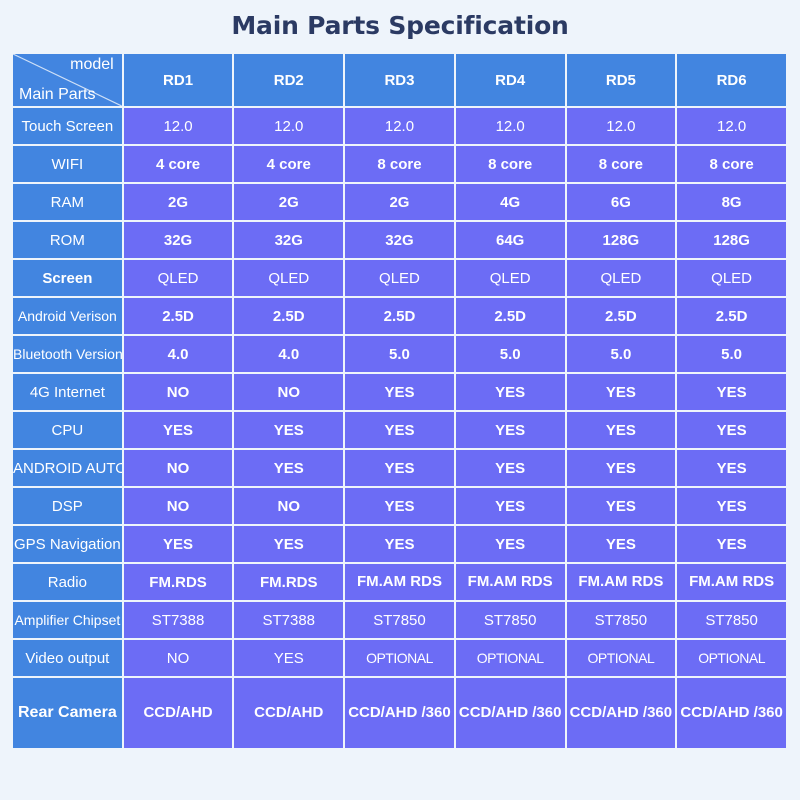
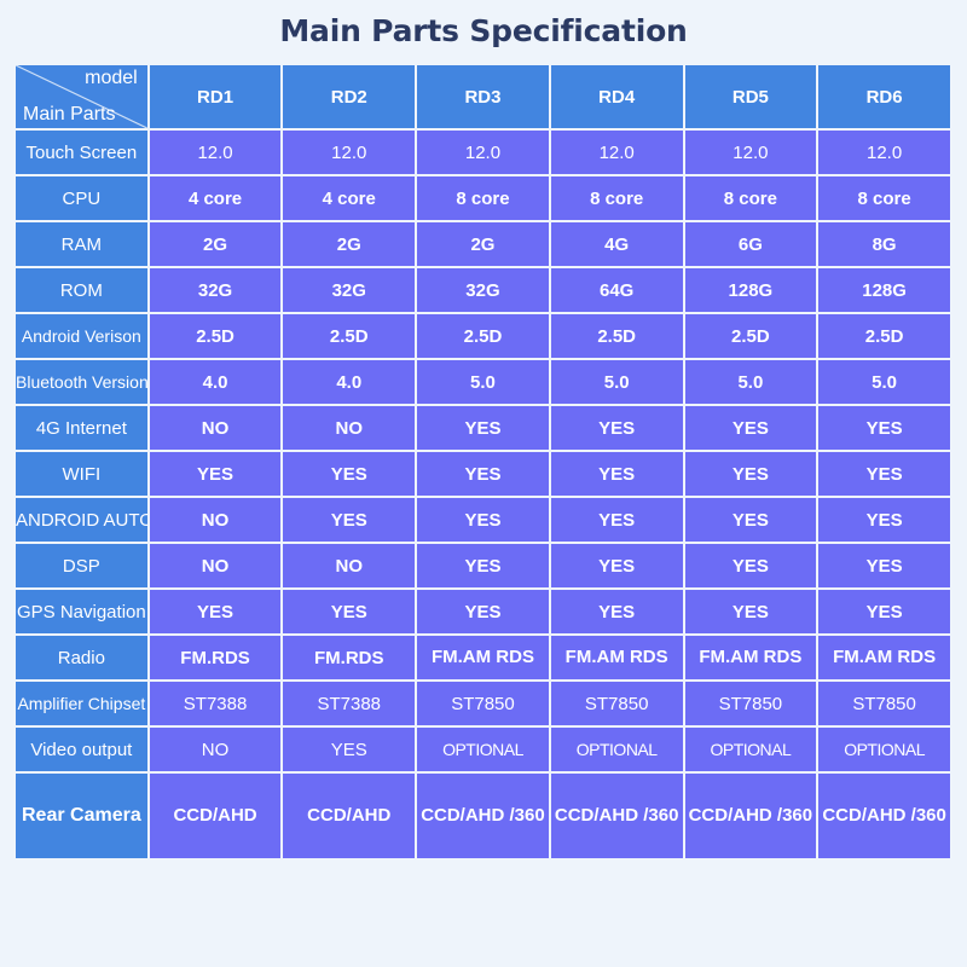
  Main Parts Specification
  model Main Parts	RD1	RD2	RD3	RD4	RD5	RD6
  Touch Screen	12.0	12.0	12.0	12.0	12.0	12.0
- WIFI	4 core	4 core	8 core	8 core	8 core	8 core
+ CPU	4 core	4 core	8 core	8 core	8 core	8 core
  RAM	2G	2G	2G	4G	6G	8G
  ROM	32G	32G	32G	64G	128G	128G
- Screen	QLED	QLED	QLED	QLED	QLED	QLED
  Android Verison	2.5D	2.5D	2.5D	2.5D	2.5D	2.5D
  Bluetooth Version	4.0	4.0	5.0	5.0	5.0	5.0
  4G Internet	NO	NO	YES	YES	YES	YES
- CPU	YES	YES	YES	YES	YES	YES
+ WIFI	YES	YES	YES	YES	YES	YES
  ANDROID AUTO	NO	YES	YES	YES	YES	YES
  DSP	NO	NO	YES	YES	YES	YES
  GPS Navigation	YES	YES	YES	YES	YES	YES
  Radio	FM.RDS	FM.RDS	FM.AM RDS	FM.AM RDS	FM.AM RDS	FM.AM RDS
  Amplifier Chipset	ST7388	ST7388	ST7850	ST7850	ST7850	ST7850
  Video output	NO	YES	OPTIONAL	OPTIONAL	OPTIONAL	OPTIONAL
  Rear Camera	CCD/AHD	CCD/AHD	CCD/AHD /360	CCD/AHD /360	CCD/AHD /360	CCD/AHD /360
